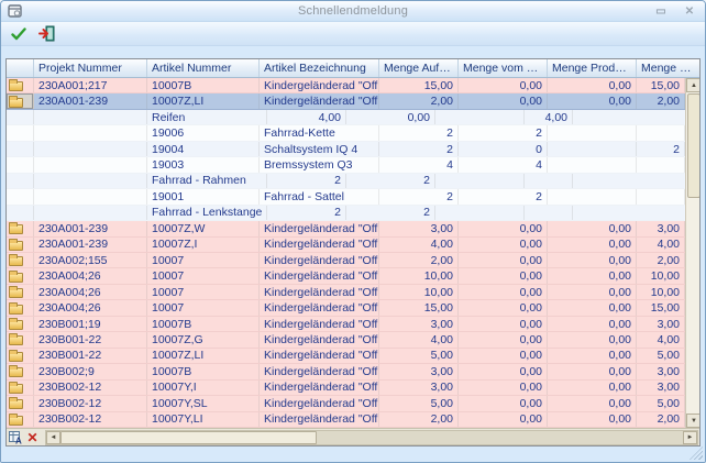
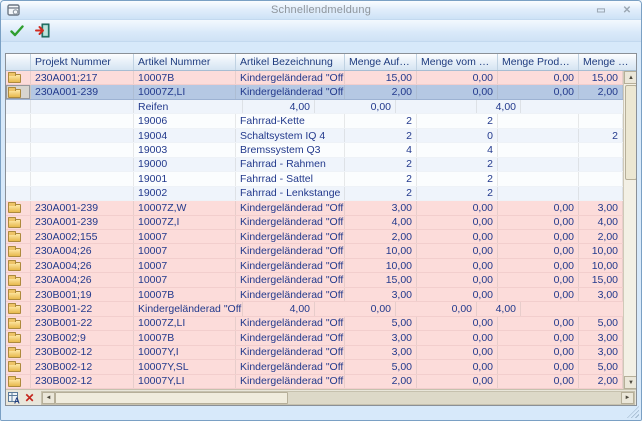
  Schnellendmeldung
  ▭
  ✕
  Projekt Nummer
  Artikel Nummer
  Artikel Bezeichnung
  Menge Auftrag
  Menge vom Lag
  Menge Produzie
  230A001;217
  10007B
  Kindergeländerad "Off
  15,00
  0,00
  0,00
  15,00
  230A001-239
  10007Z,LI
  Kindergeländerad "Off
  2,00
  0,00
  0,00
  2,00
  Reifen
  4,00
  0,00
  4,00
  19006
  Fahrrad-Kette
  2
  2
  19004
  Schaltsystem IQ 4
  2
  0
  2
  19003
  Bremssystem Q3
  4
  4
+ 19000
  Fahrrad - Rahmen
  2
  2
  19001
  Fahrrad - Sattel
  2
  2
+ 19002
  Fahrrad - Lenkstange
  2
  2
  230A001-239
  10007Z,W
  Kindergeländerad "Off
  3,00
  0,00
  0,00
  3,00
  230A001-239
  10007Z,I
  Kindergeländerad "Off
  4,00
  0,00
  0,00
  4,00
  230A002;155
  10007
  Kindergeländerad "Off
  2,00
  0,00
  0,00
  2,00
  230A004;26
  10007
  Kindergeländerad "Off
  10,00
  0,00
  0,00
  10,00
  230A004;26
  10007
  Kindergeländerad "Off
  10,00
  0,00
  0,00
  10,00
  230A004;26
  10007
  Kindergeländerad "Off
  15,00
  0,00
  0,00
  15,00
  230B001;19
  10007B
  Kindergeländerad "Off
  3,00
  0,00
  0,00
  3,00
  230B001-22
- 10007Z,G
  Kindergeländerad "Off
  4,00
  0,00
  0,00
  4,00
  230B001-22
  10007Z,LI
  Kindergeländerad "Off
  5,00
  0,00
  0,00
  5,00
  230B002;9
  10007B
  Kindergeländerad "Off
  3,00
  0,00
  0,00
  3,00
  230B002-12
  10007Y,I
  Kindergeländerad "Off
  3,00
  0,00
  0,00
  3,00
  230B002-12
  10007Y,SL
  Kindergeländerad "Off
  5,00
  0,00
  0,00
  5,00
  230B002-12
  10007Y,LI
  Kindergeländerad "Off
  2,00
  0,00
  0,00
  2,00
  A
  ✕
